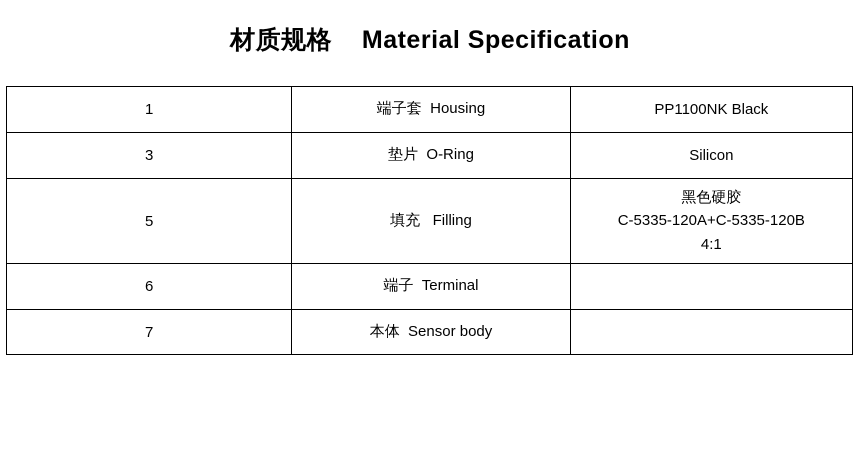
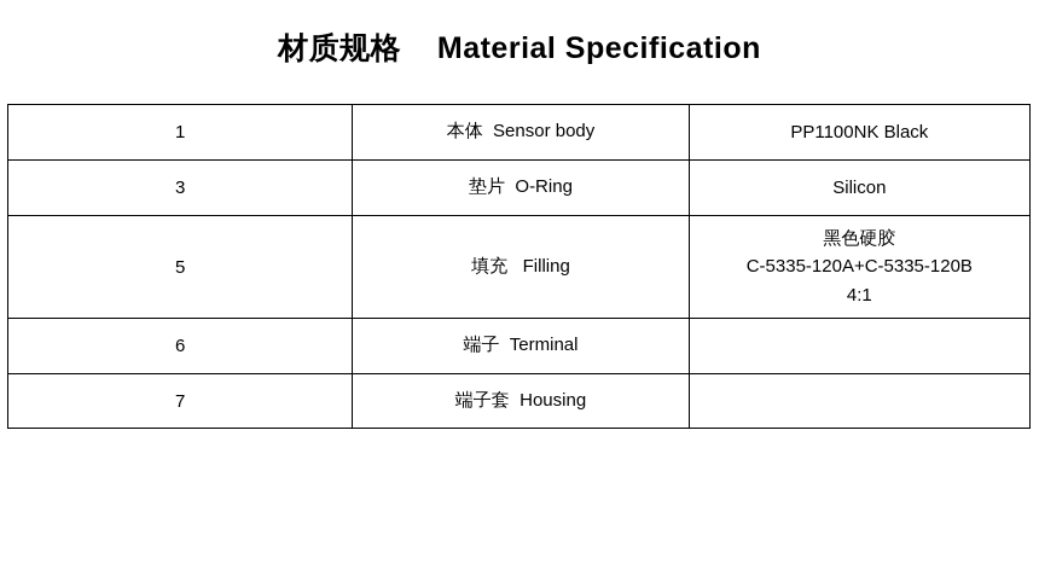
  材质规格 Material Specification
- 1	端子套 Housing	PP1100NK Black
+ 1	本体 Sensor body	PP1100NK Black
  3	垫片 O-Ring	Silicon
  5	填充 Filling	黑色硬胶 C-5335-120A+C-5335-120B 4:1
  6	端子 Terminal
- 7	本体 Sensor body
+ 7	端子套 Housing
